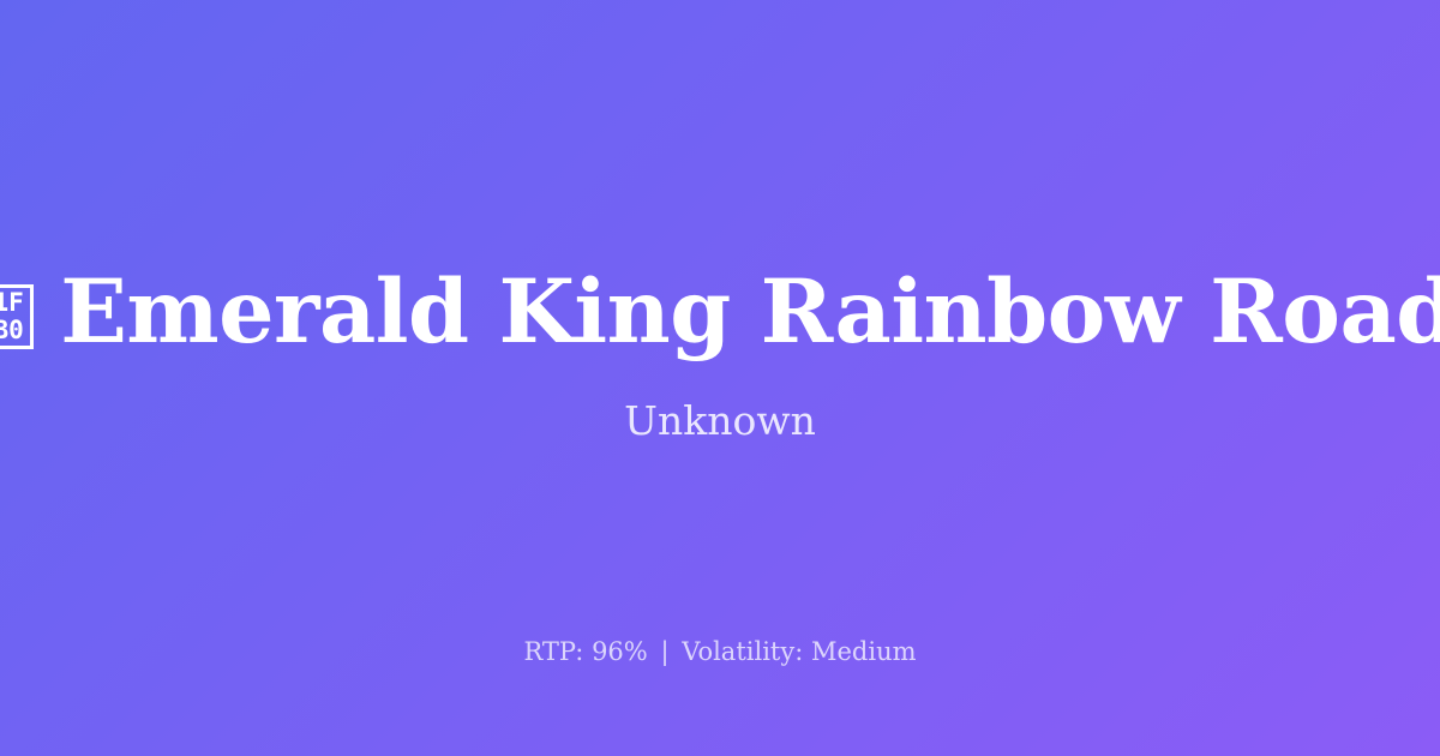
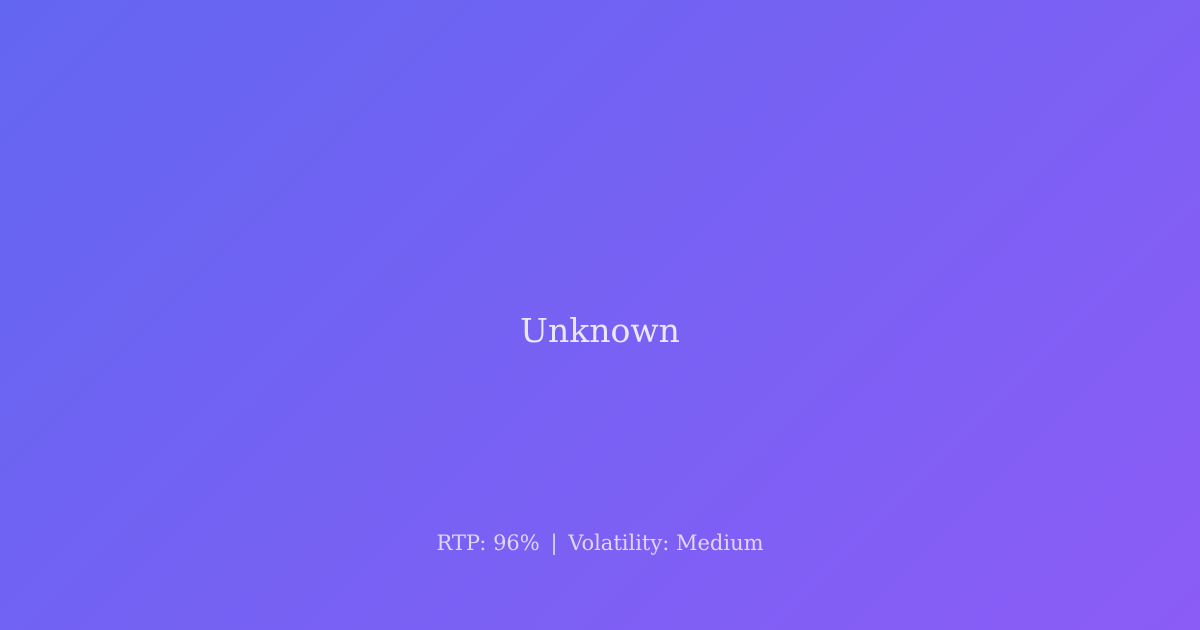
- 1F
- B0
- Emerald King Rainbow Road
  Unknown
  RTP: 96% | Volatility: Medium
